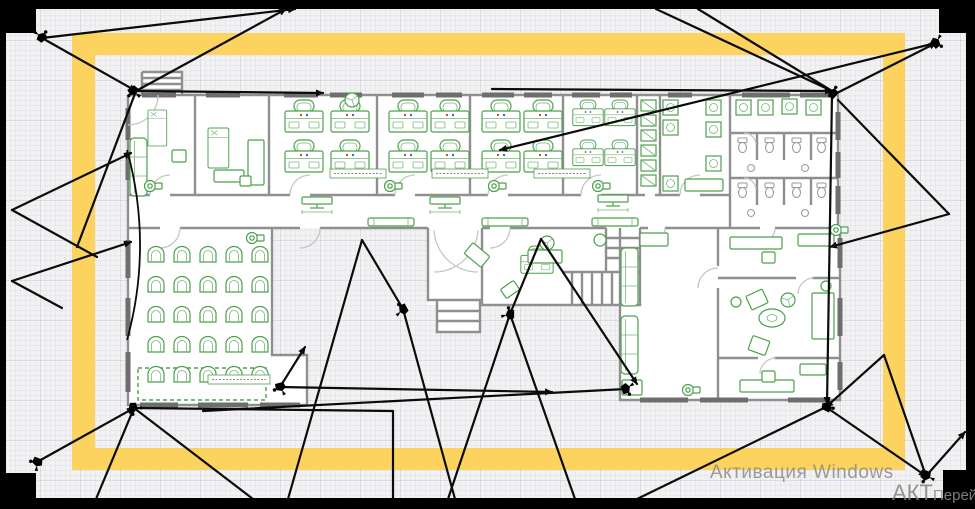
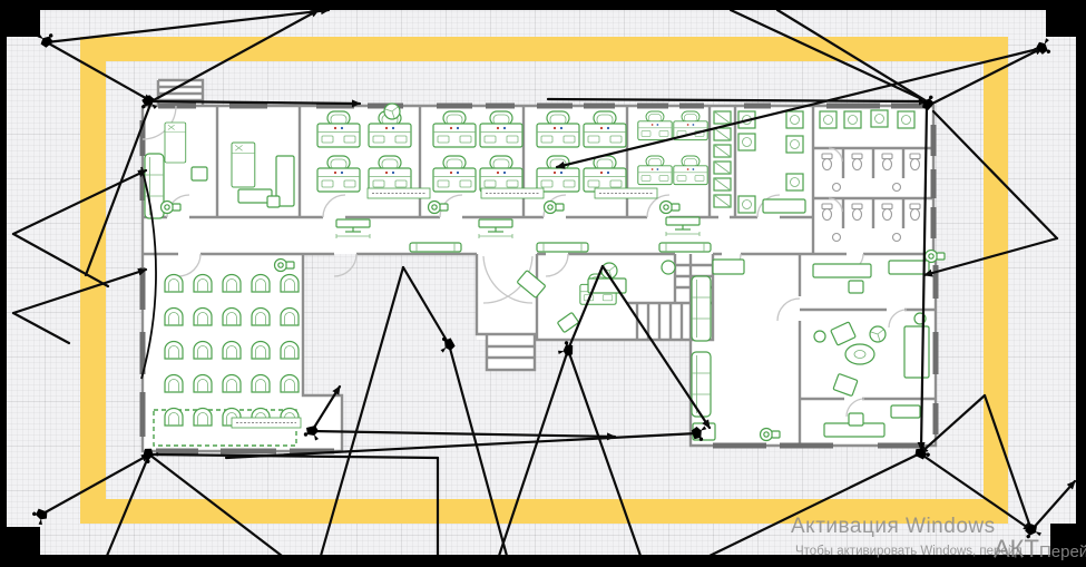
  Активация Windows
+ Чтобы активировать Windows, перейд
  АКТ
  Перей
